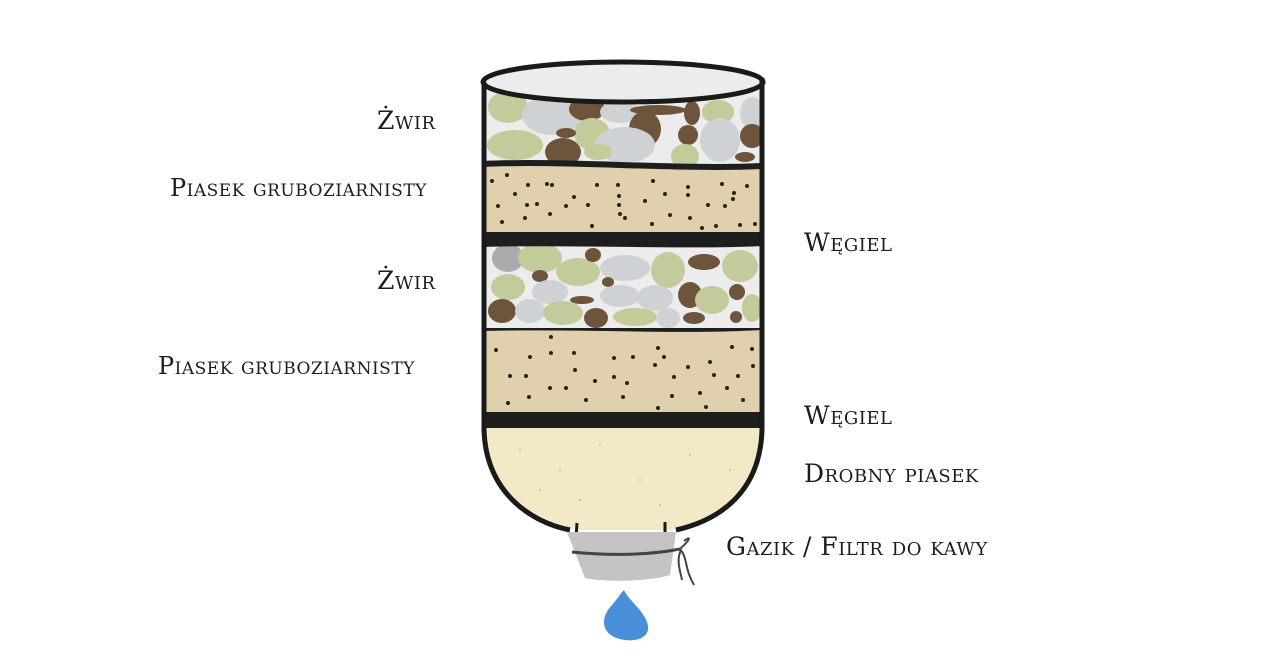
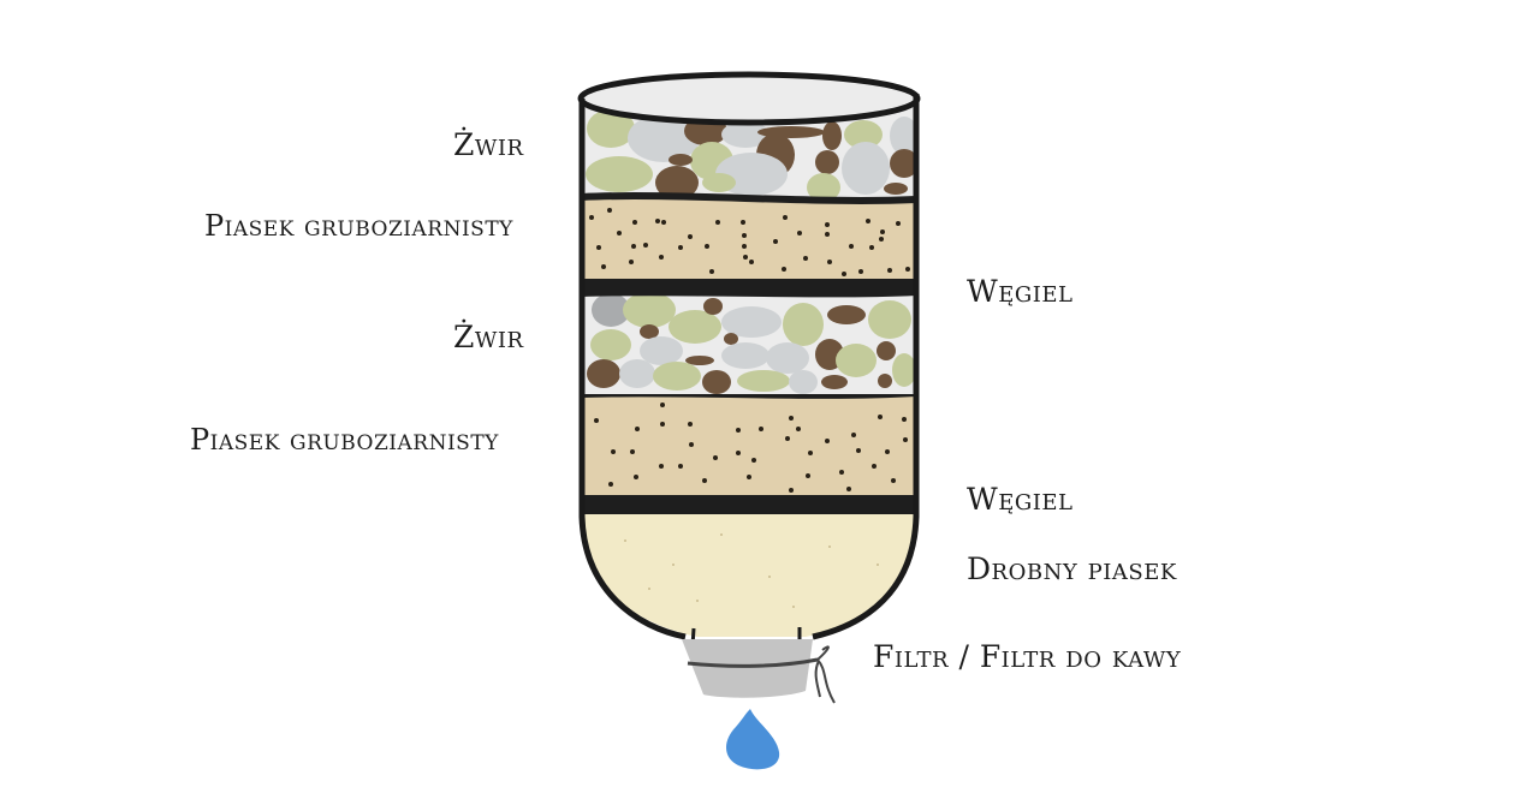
  Żwir
  Piasek gruboziarnisty
  Węgiel
  Żwir
  Piasek gruboziarnisty
  Węgiel
  Drobny piasek
- Gazik / Filtr do kawy
+ Filtr / Filtr do kawy
